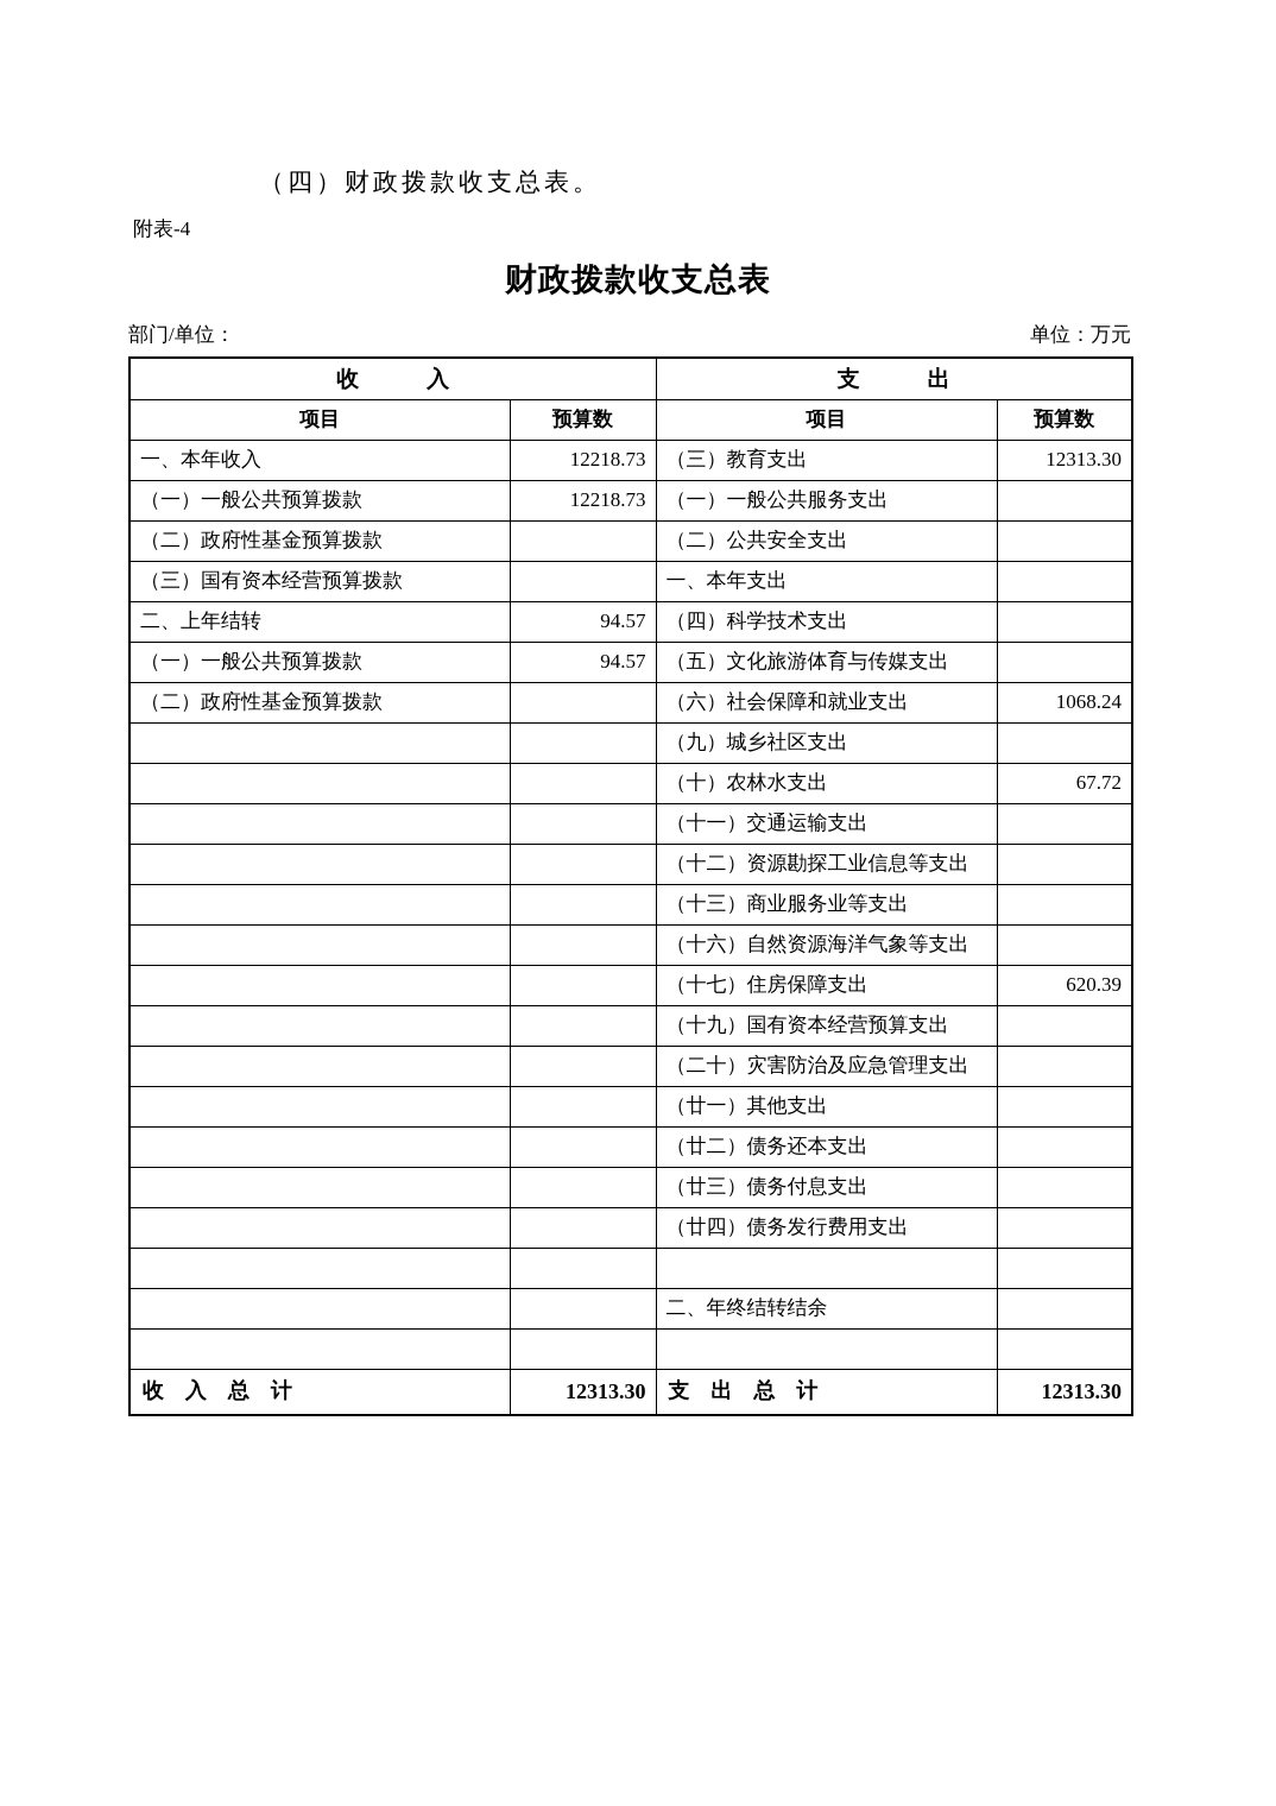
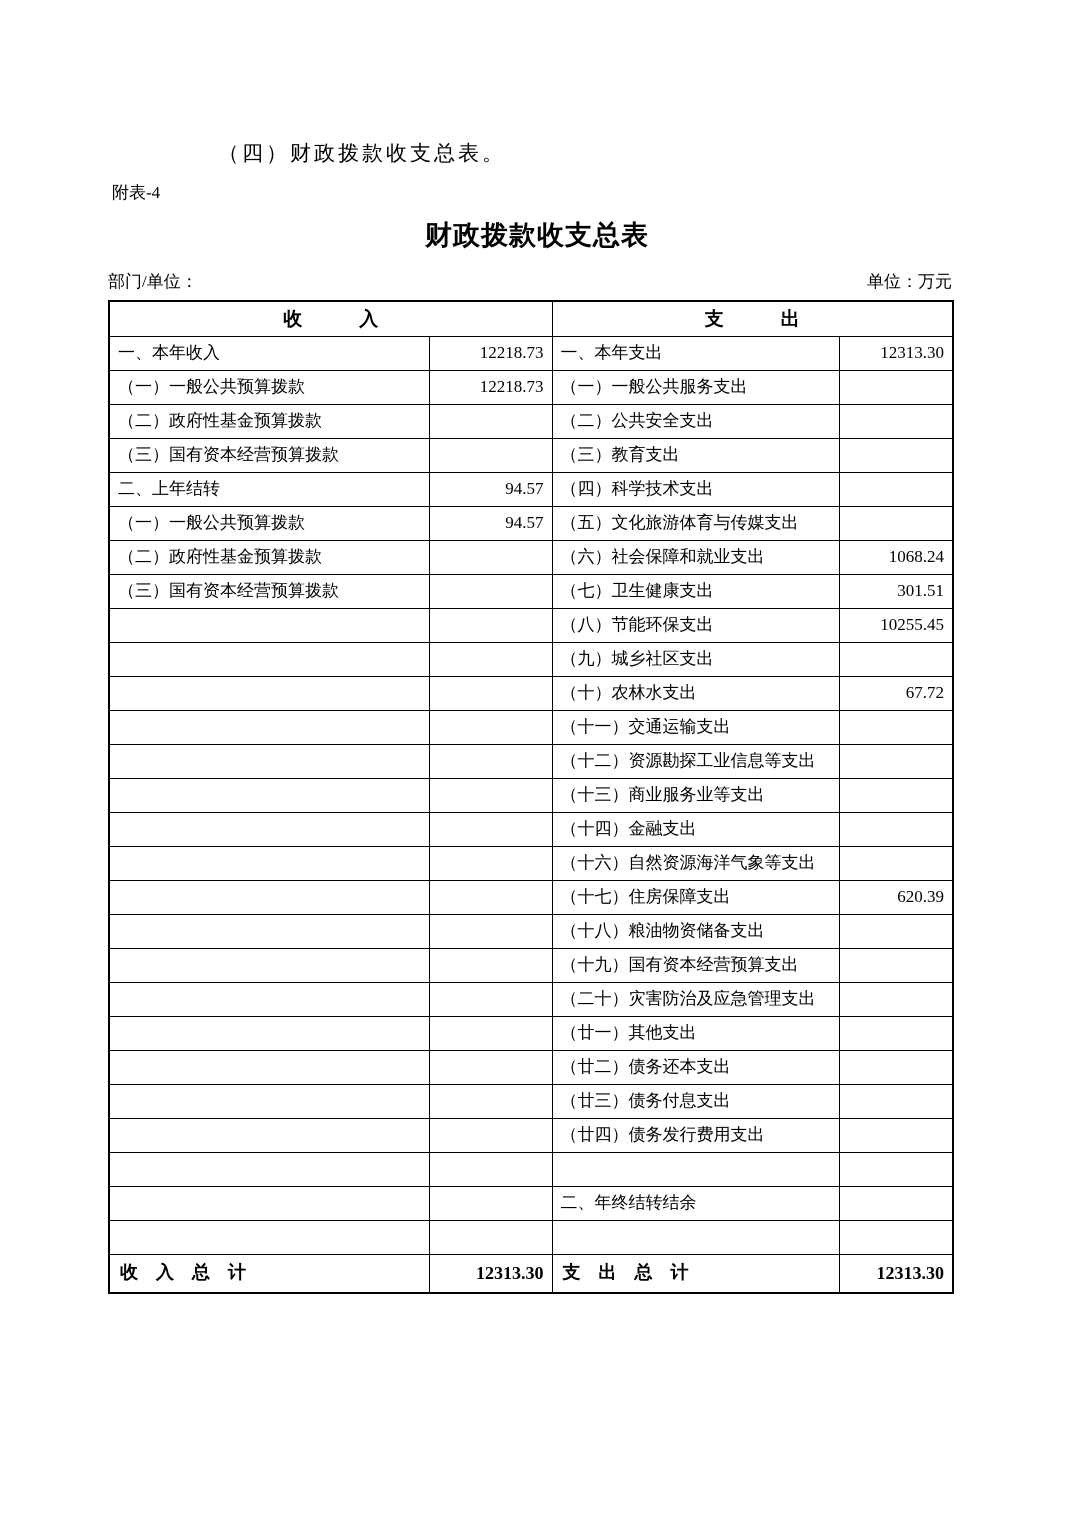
  （四）财政拨款收支总表。
  附表-4
  财政拨款收支总表
  部门/单位：
  单位：万元
  收 入	支 出
- 项目	预算数	项目	预算数
- 一、本年收入	12218.73	（三）教育支出	12313.30
+ 一、本年收入	12218.73	一、本年支出	12313.30
  （一）一般公共预算拨款	12218.73	（一）一般公共服务支出
  （二）政府性基金预算拨款		（二）公共安全支出
- （三）国有资本经营预算拨款		一、本年支出
+ （三）国有资本经营预算拨款		（三）教育支出
  二、上年结转	94.57	（四）科学技术支出
  （一）一般公共预算拨款	94.57	（五）文化旅游体育与传媒支出
  （二）政府性基金预算拨款		（六）社会保障和就业支出	1068.24
+ （三）国有资本经营预算拨款		（七）卫生健康支出	301.51
+ 		（八）节能环保支出	10255.45
  		（九）城乡社区支出
  		（十）农林水支出	67.72
  		（十一）交通运输支出
  		（十二）资源勘探工业信息等支出
  		（十三）商业服务业等支出
+ 		（十四）金融支出
  		（十六）自然资源海洋气象等支出
  		（十七）住房保障支出	620.39
+ 		（十八）粮油物资储备支出
  		（十九）国有资本经营预算支出
  		（二十）灾害防治及应急管理支出
  		（廿一）其他支出
  		（廿二）债务还本支出
  		（廿三）债务付息支出
  		（廿四）债务发行费用支出
  		二、年终结转结余
  收 入 总 计	12313.30	支 出 总 计	12313.30
